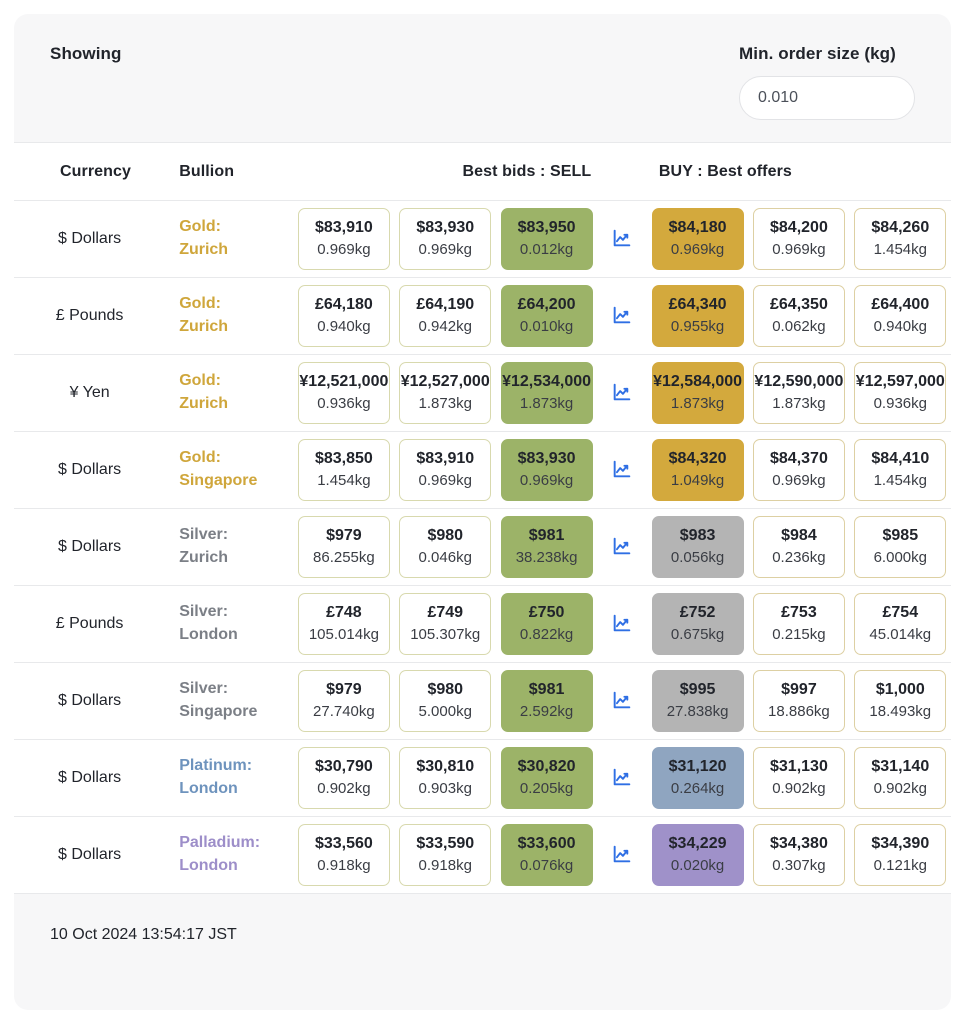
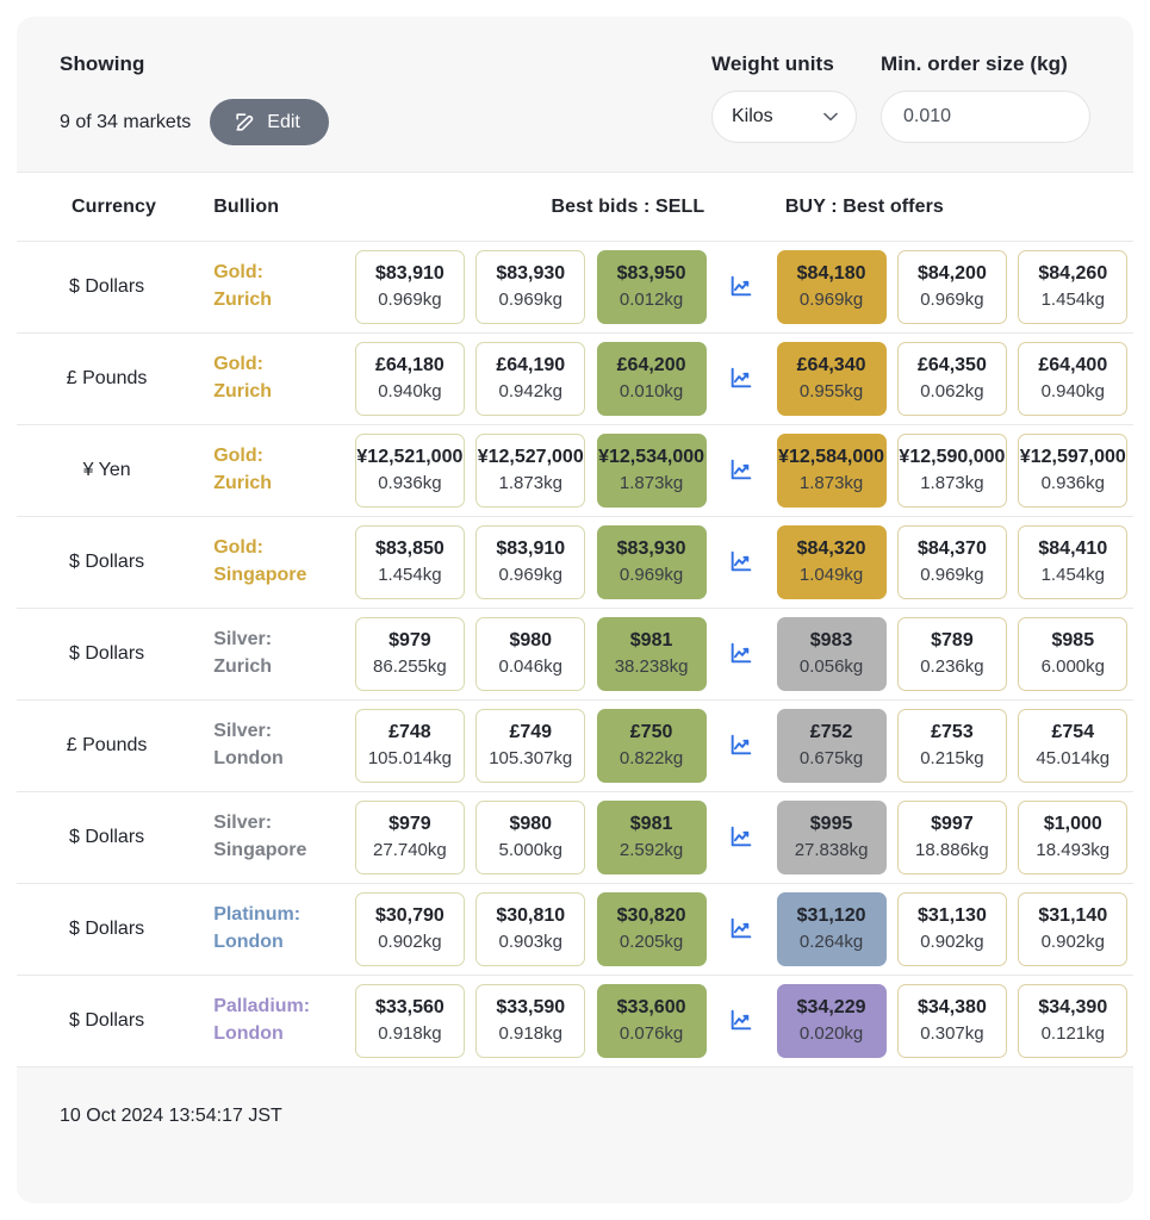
  Showing
+ 9 of 34 markets
+ Edit
+ Weight units
+ Kilos
  Min. order size (kg)
  0.010
  Currency	Bullion	Best bids : SELL		BUY : Best offers
  $ Dollars	Gold:Zurich	$83,9100.969kg	$83,9300.969kg	$83,9500.012kg		$84,1800.969kg	$84,2000.969kg	$84,2601.454kg
  £ Pounds	Gold:Zurich	£64,1800.940kg	£64,1900.942kg	£64,2000.010kg		£64,3400.955kg	£64,3500.062kg	£64,4000.940kg
  ¥ Yen	Gold:Zurich	¥12,521,0000.936kg	¥12,527,0001.873kg	¥12,534,0001.873kg		¥12,584,0001.873kg	¥12,590,0001.873kg	¥12,597,0000.936kg
  $ Dollars	Gold:Singapore	$83,8501.454kg	$83,9100.969kg	$83,9300.969kg		$84,3201.049kg	$84,3700.969kg	$84,4101.454kg
- $ Dollars	Silver:Zurich	$97986.255kg	$9800.046kg	$98138.238kg		$9830.056kg	$9840.236kg	$9856.000kg
+ $ Dollars	Silver:Zurich	$97986.255kg	$9800.046kg	$98138.238kg		$9830.056kg	$7890.236kg	$9856.000kg
  £ Pounds	Silver:London	£748105.014kg	£749105.307kg	£7500.822kg		£7520.675kg	£7530.215kg	£75445.014kg
  $ Dollars	Silver:Singapore	$97927.740kg	$9805.000kg	$9812.592kg		$99527.838kg	$99718.886kg	$1,00018.493kg
  $ Dollars	Platinum:London	$30,7900.902kg	$30,8100.903kg	$30,8200.205kg		$31,1200.264kg	$31,1300.902kg	$31,1400.902kg
  $ Dollars	Palladium:London	$33,5600.918kg	$33,5900.918kg	$33,6000.076kg		$34,2290.020kg	$34,3800.307kg	$34,3900.121kg
  10 Oct 2024 13:54:17 JST
